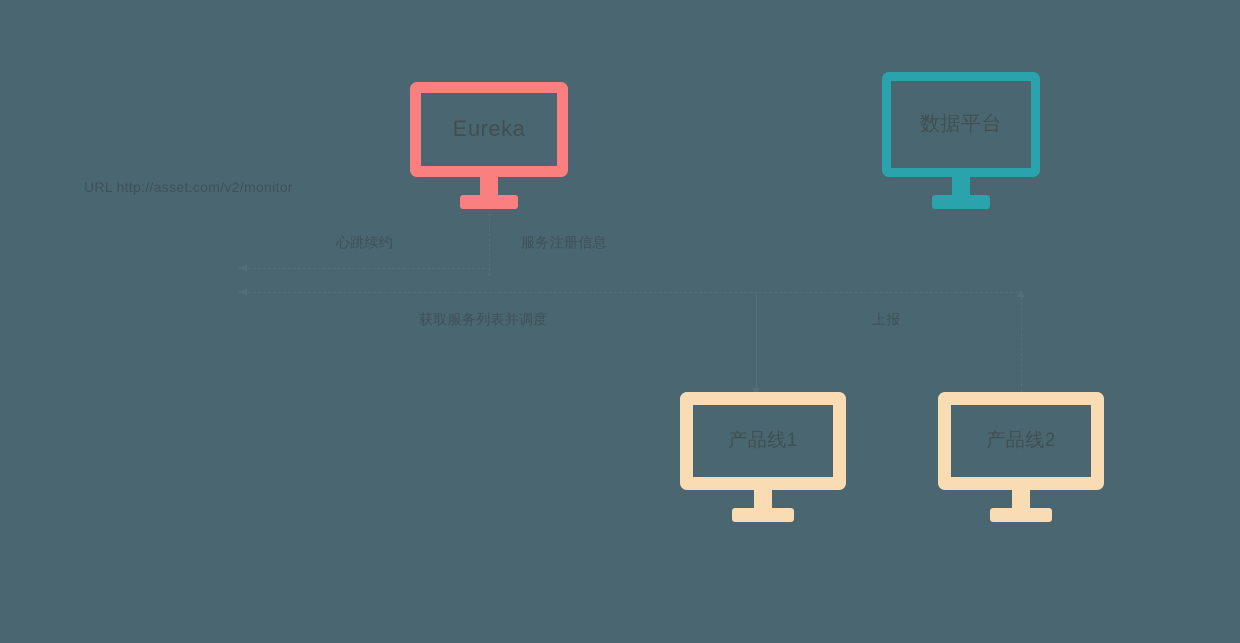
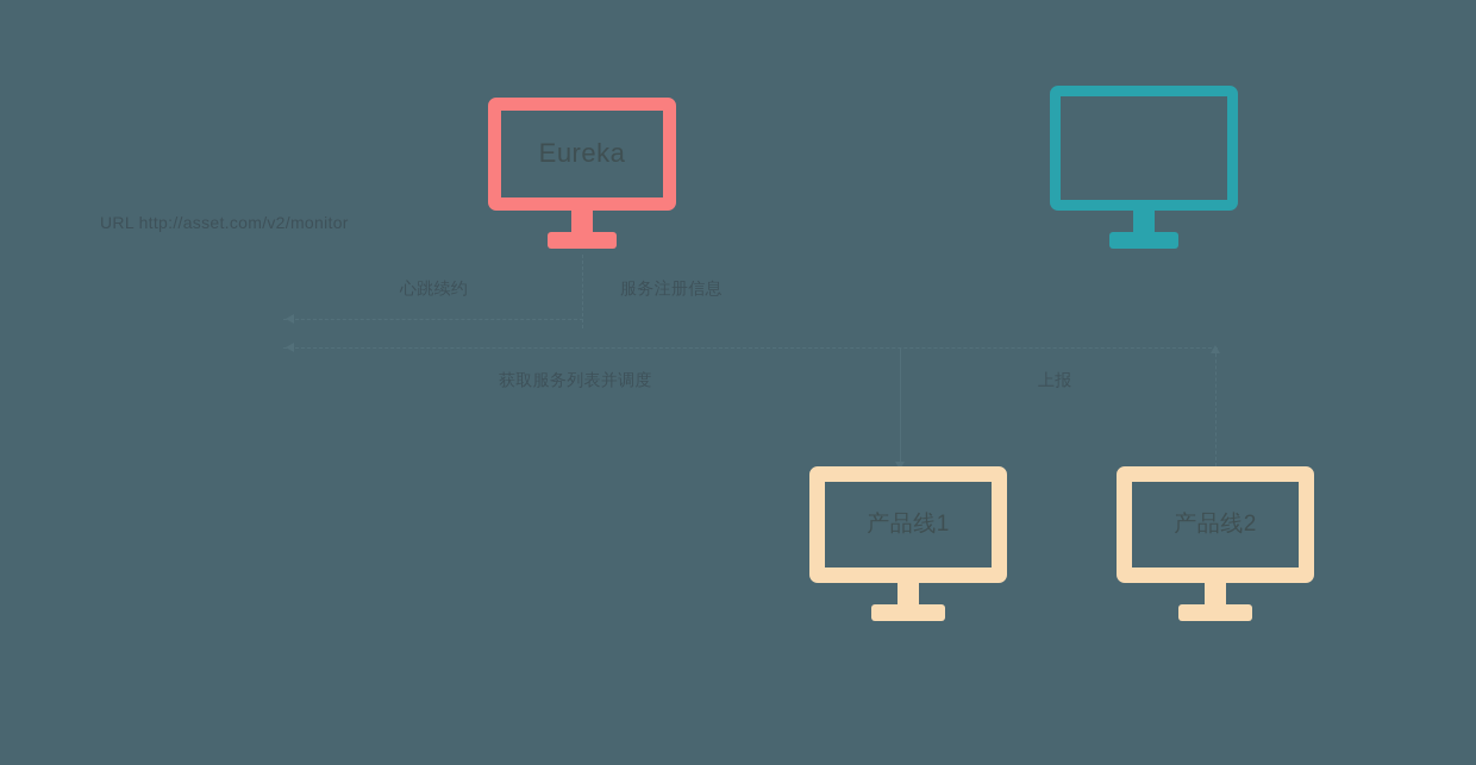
  Eureka
- 数据平台
  产品线1
  产品线2
